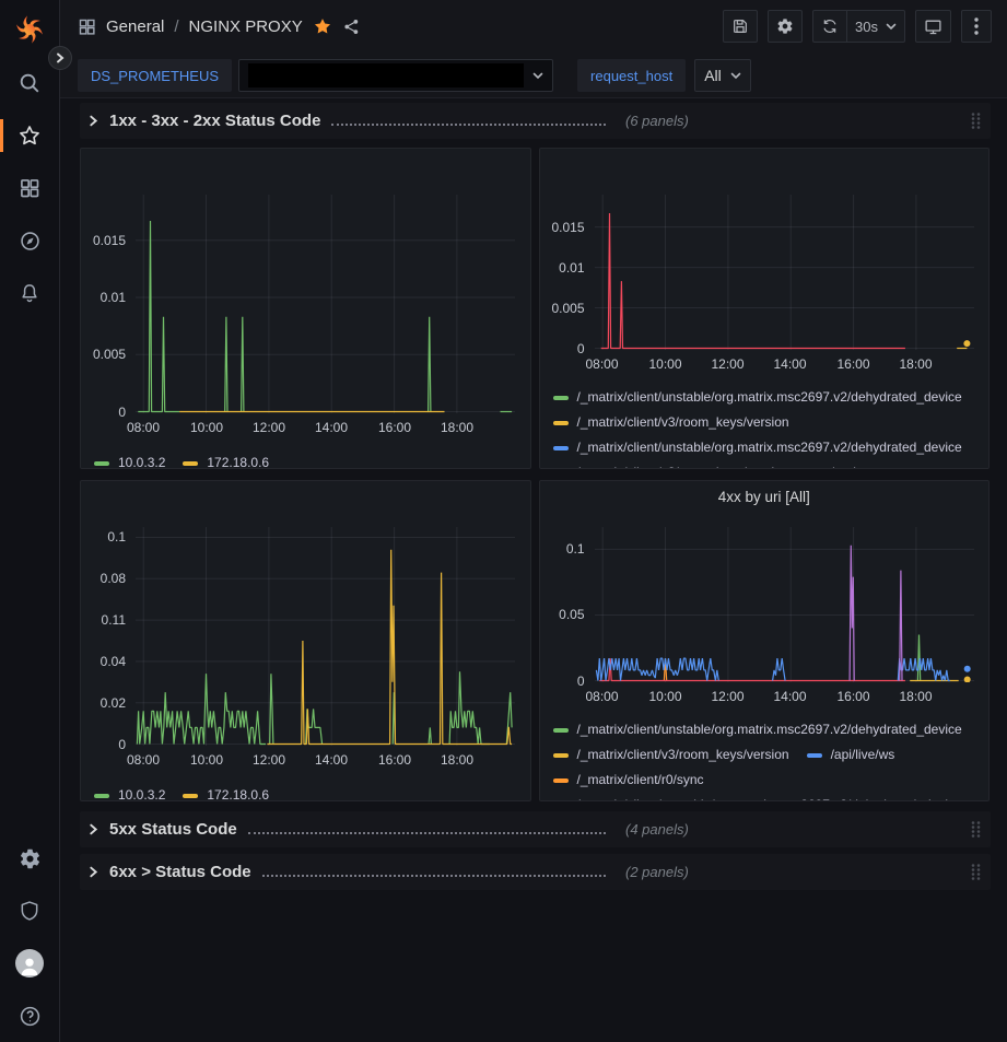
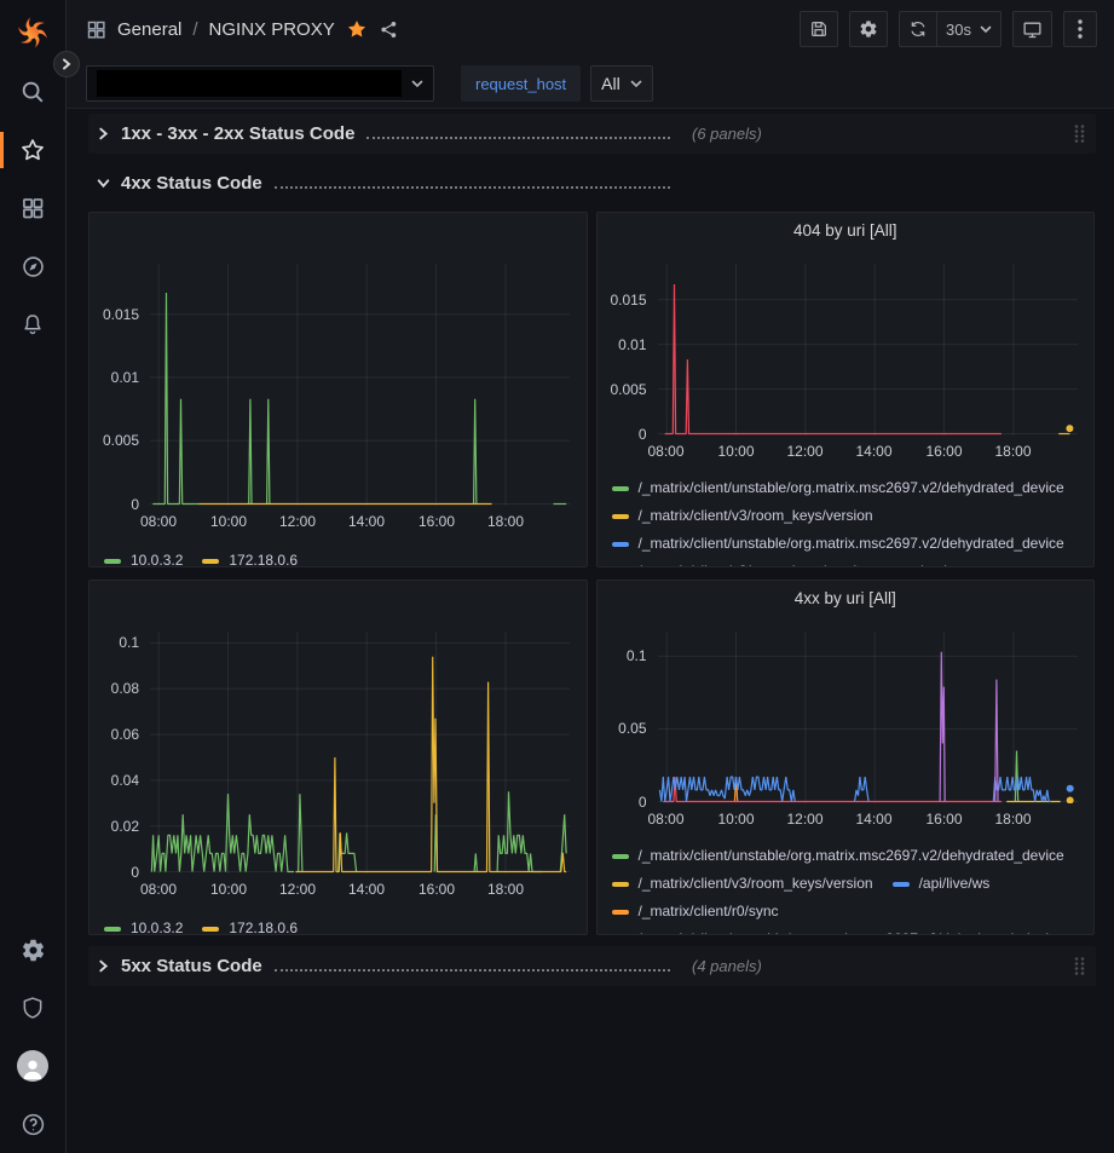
  General
  /
  NGINX PROXY
  30s
- DS_PROMETHEUS
  request_host
  All
  1xx - 3xx - 2xx Status Code
  (6 panels)
+ 4xx Status Code
  0
  0.005
  0.01
  0.015
  08:00
  10:00
  12:00
  14:00
  16:00
  18:00
  10.0.3.2
  172.18.0.6
+ 404 by uri [All]
  0
  0.005
  0.01
  0.015
  08:00
  10:00
  12:00
  14:00
  16:00
  18:00
  /_matrix/client/unstable/org.matrix.msc2697.v2/dehydrated_device
  /_matrix/client/v3/room_keys/version
  /_matrix/client/unstable/org.matrix.msc2697.v2/dehydrated_device
  0
  0.02
  0.04
- 0.11
+ 0.06
  0.08
  0.1
  08:00
  10:00
  12:00
  14:00
  16:00
  18:00
  10.0.3.2
  172.18.0.6
  4xx by uri [All]
  0
  0.05
  0.1
  08:00
  10:00
  12:00
  14:00
  16:00
  18:00
  /_matrix/client/unstable/org.matrix.msc2697.v2/dehydrated_device
  /_matrix/client/v3/room_keys/version
  /api/live/ws
  /_matrix/client/r0/sync
  5xx Status Code
  (4 panels)
- 6xx > Status Code
- (2 panels)
